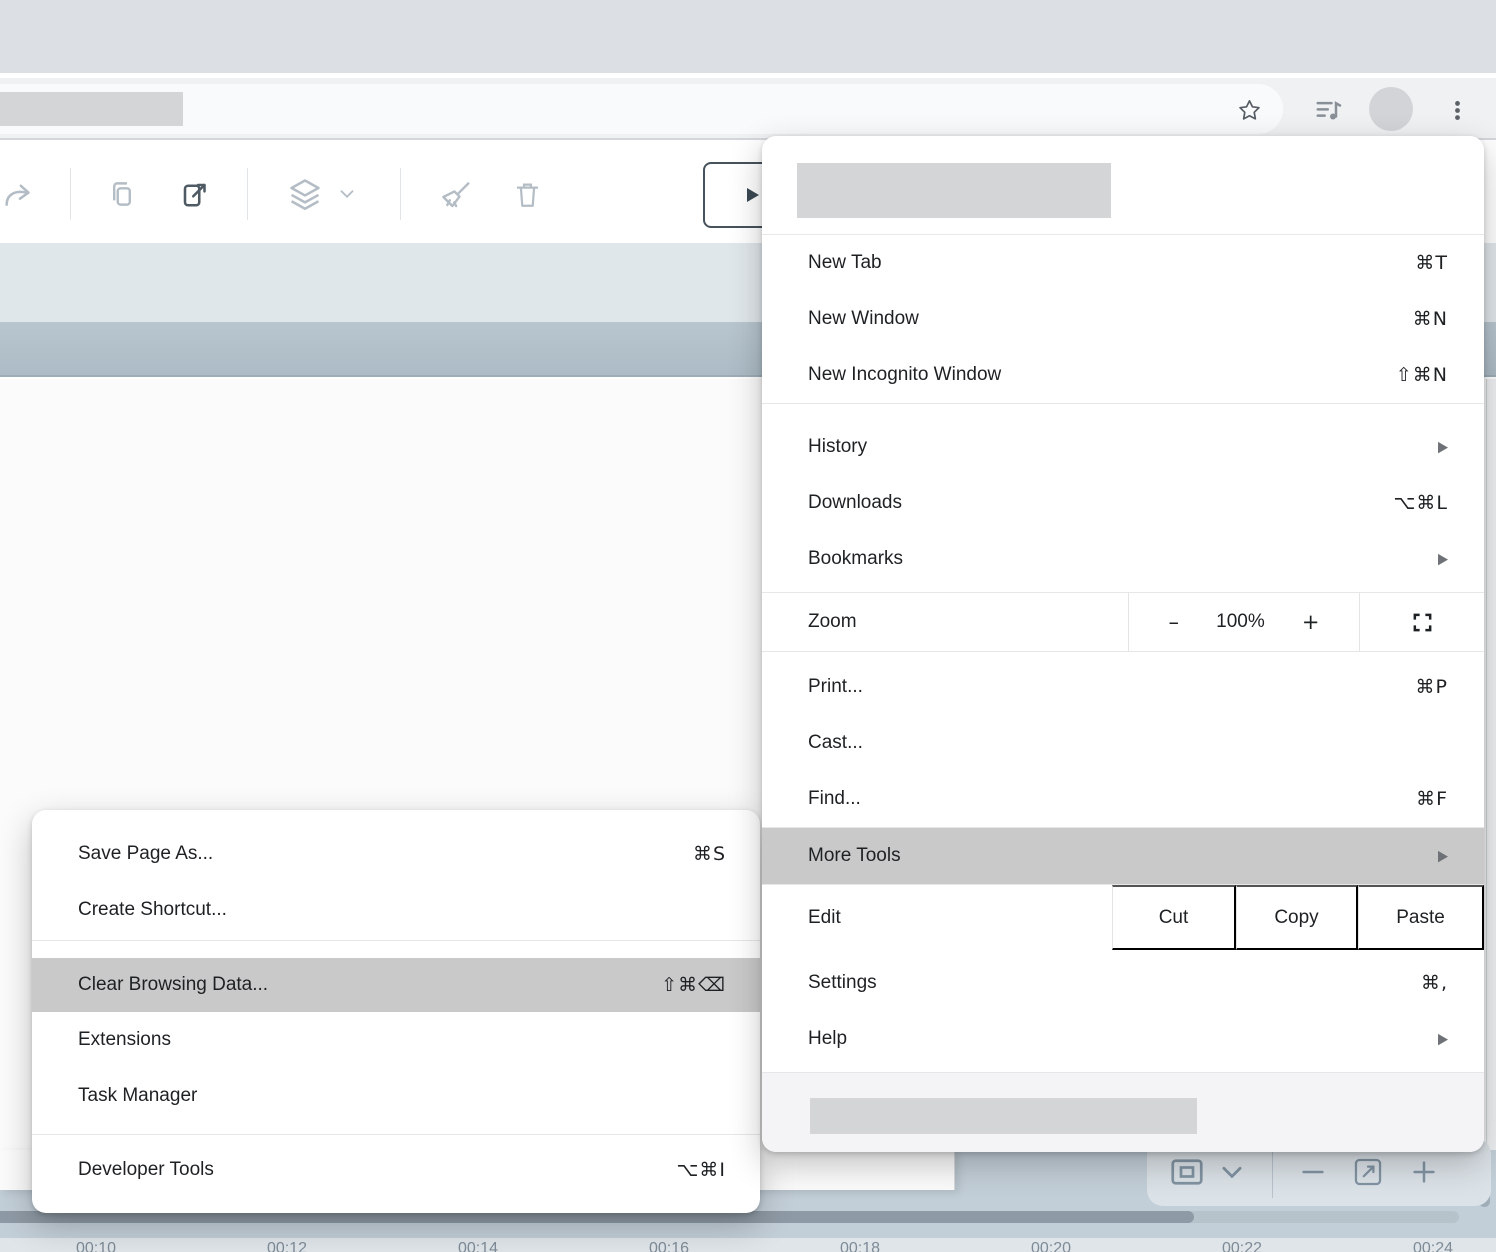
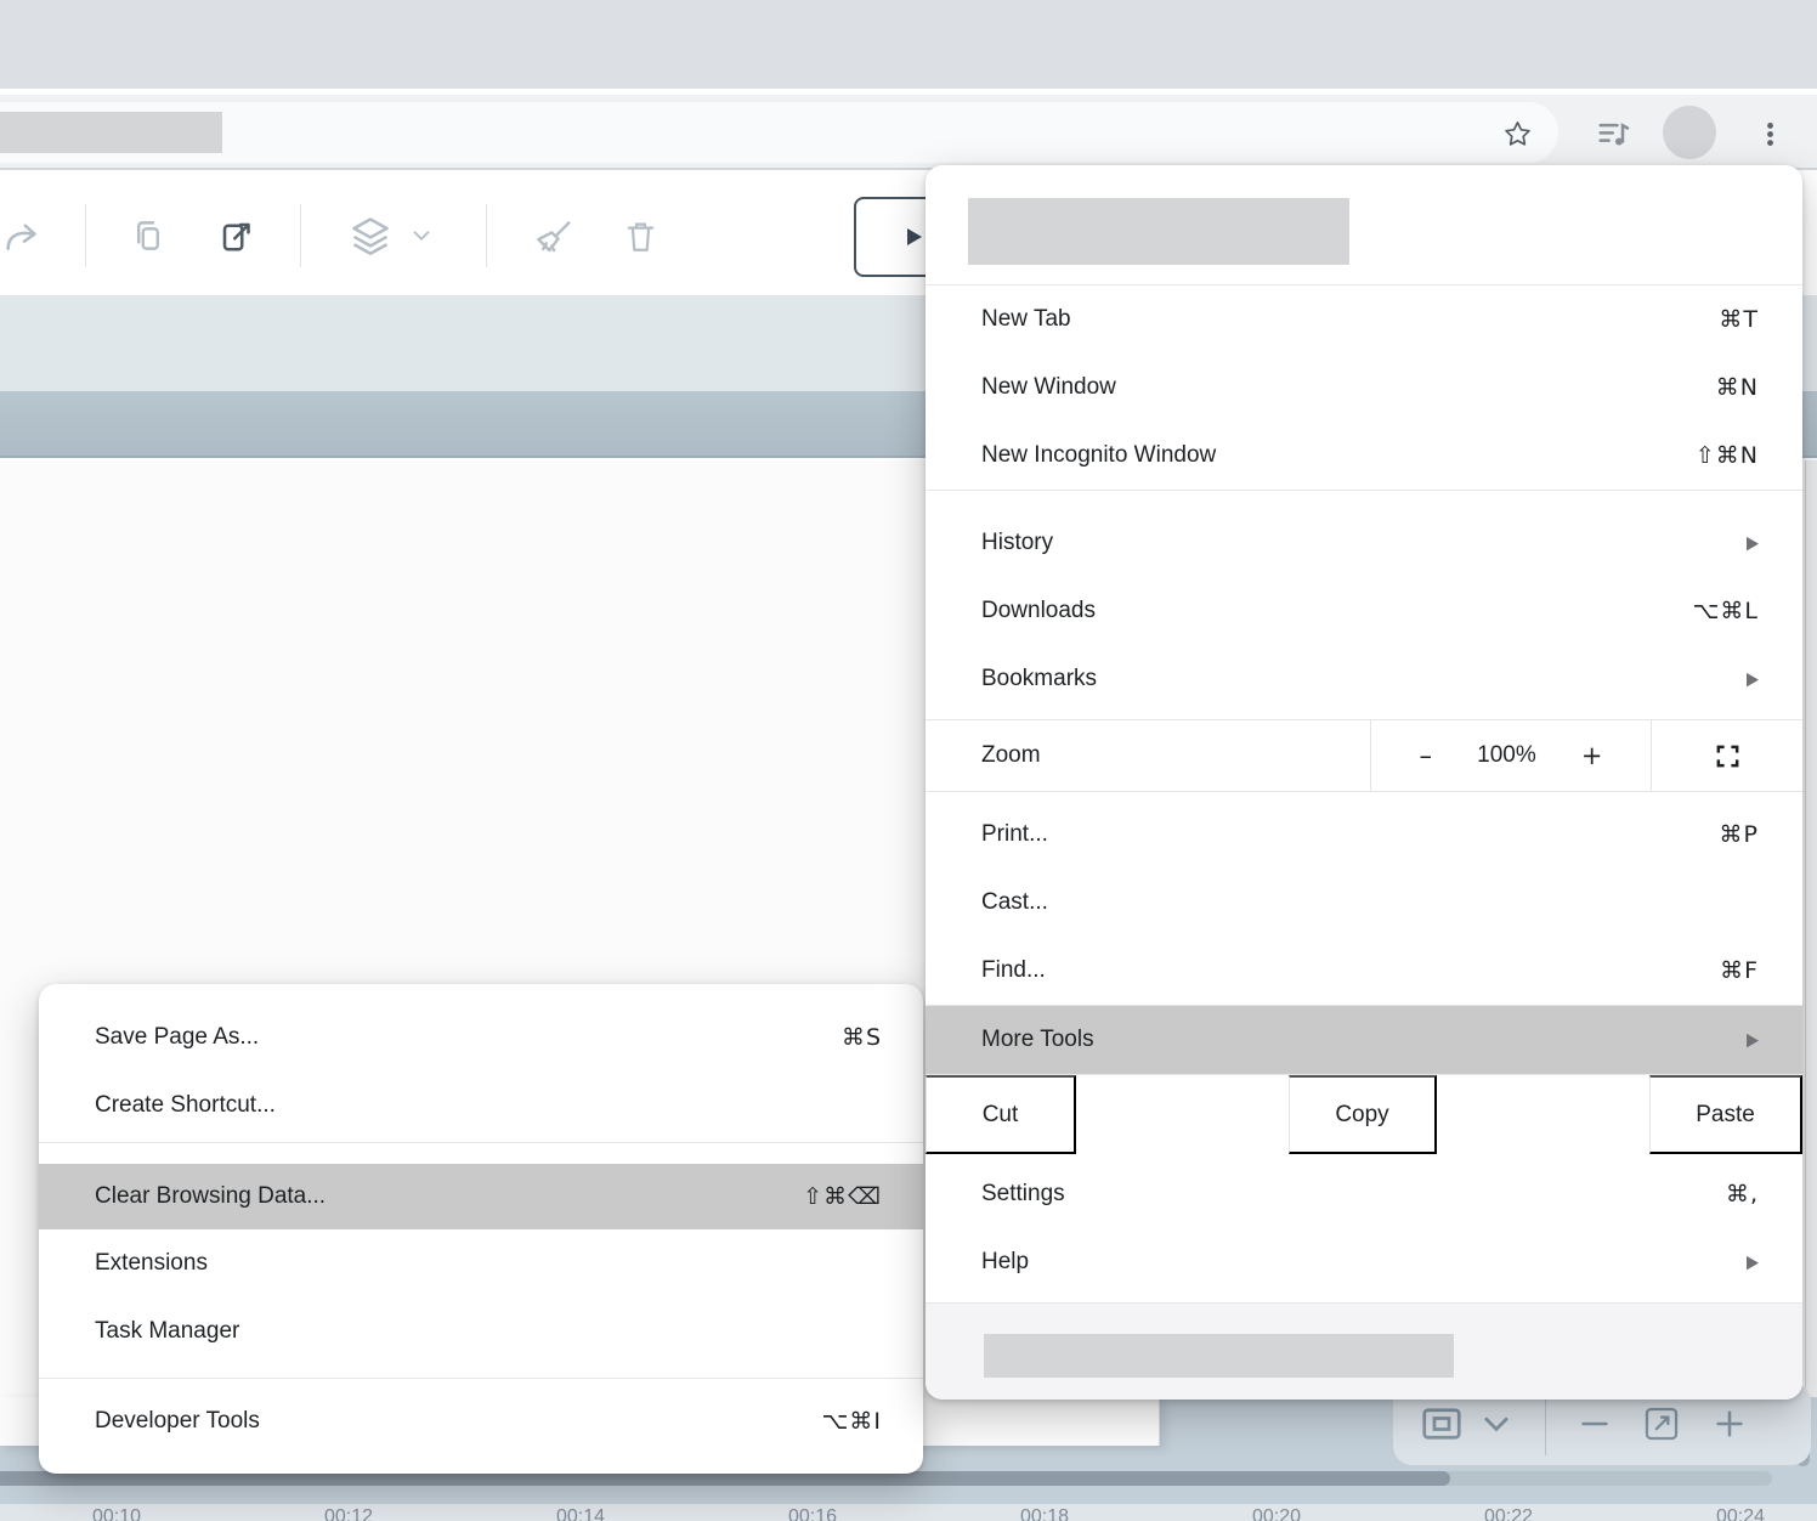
  00:10
  00:12
  00:14
  00:16
  00:18
  00:20
  00:22
  00:24
  Save Page As...
  ⌘S
  Create Shortcut...
  Clear Browsing Data...
  ⇧⌘⌫
  Extensions
  Task Manager
  Developer Tools
  ⌥⌘I
  New Tab
  ⌘T
  New Window
  ⌘N
  New Incognito Window
  ⇧⌘N
  History
  ▶
  Downloads
  ⌥⌘L
  Bookmarks
  ▶
  Zoom
  –
  100%
  +
  Print...
  ⌘P
  Cast...
  Find...
  ⌘F
  More Tools
  ▶
- Edit
  Cut
  Copy
  Paste
  Settings
  ⌘,
  Help
  ▶
